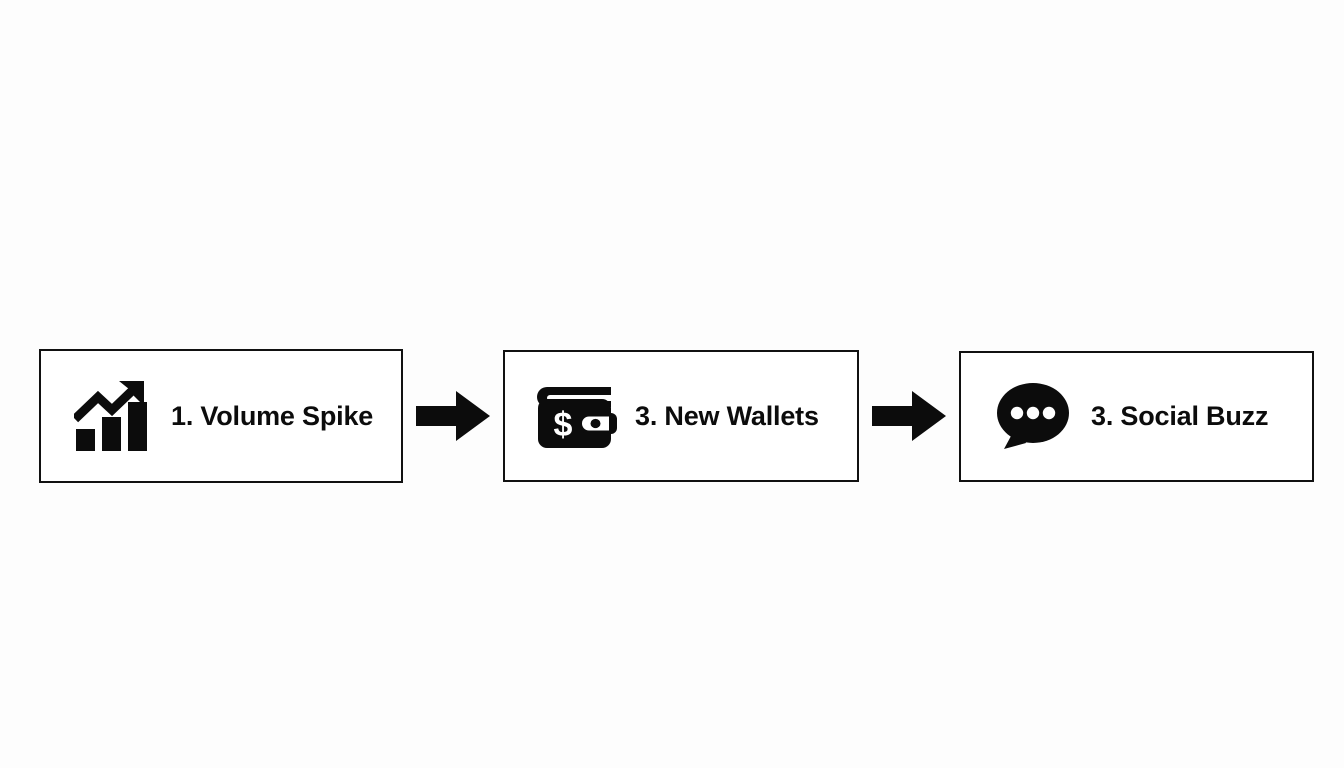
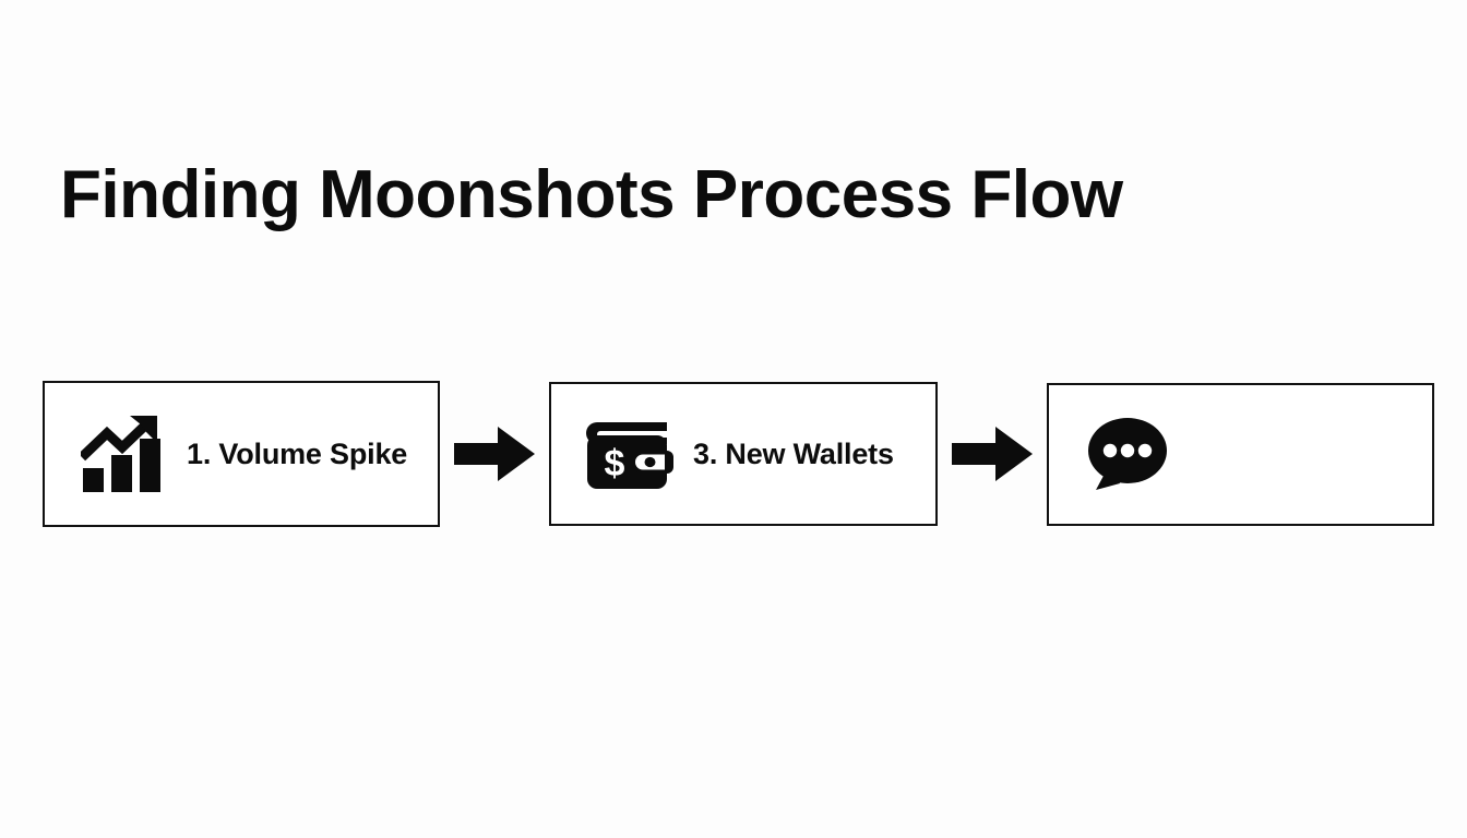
+ Finding Moonshots Process Flow
  1. Volume Spike
  $
  3. New Wallets
- 3. Social Buzz
